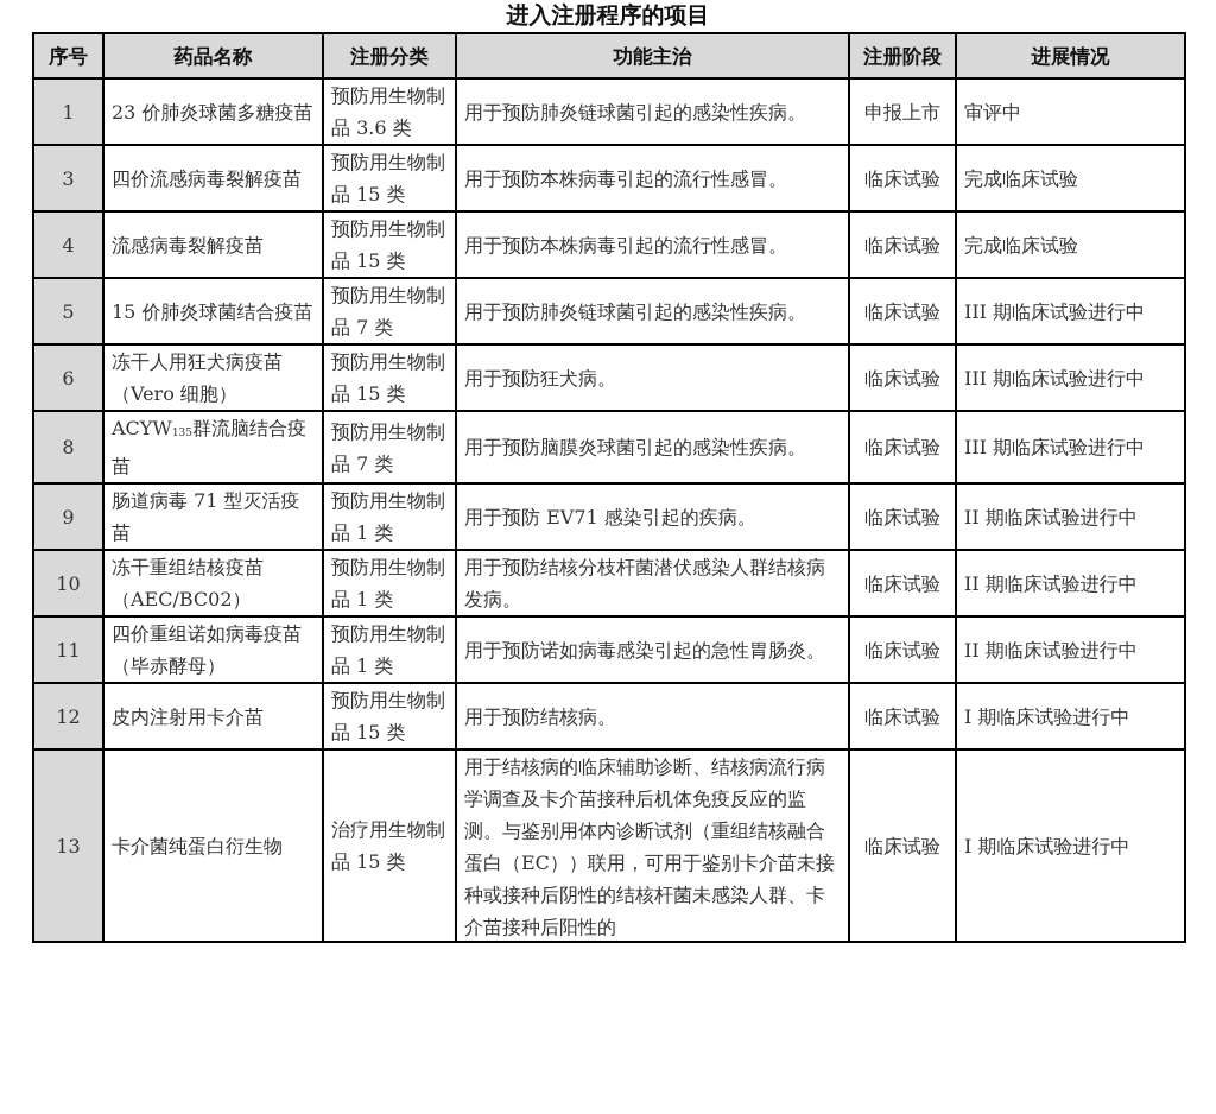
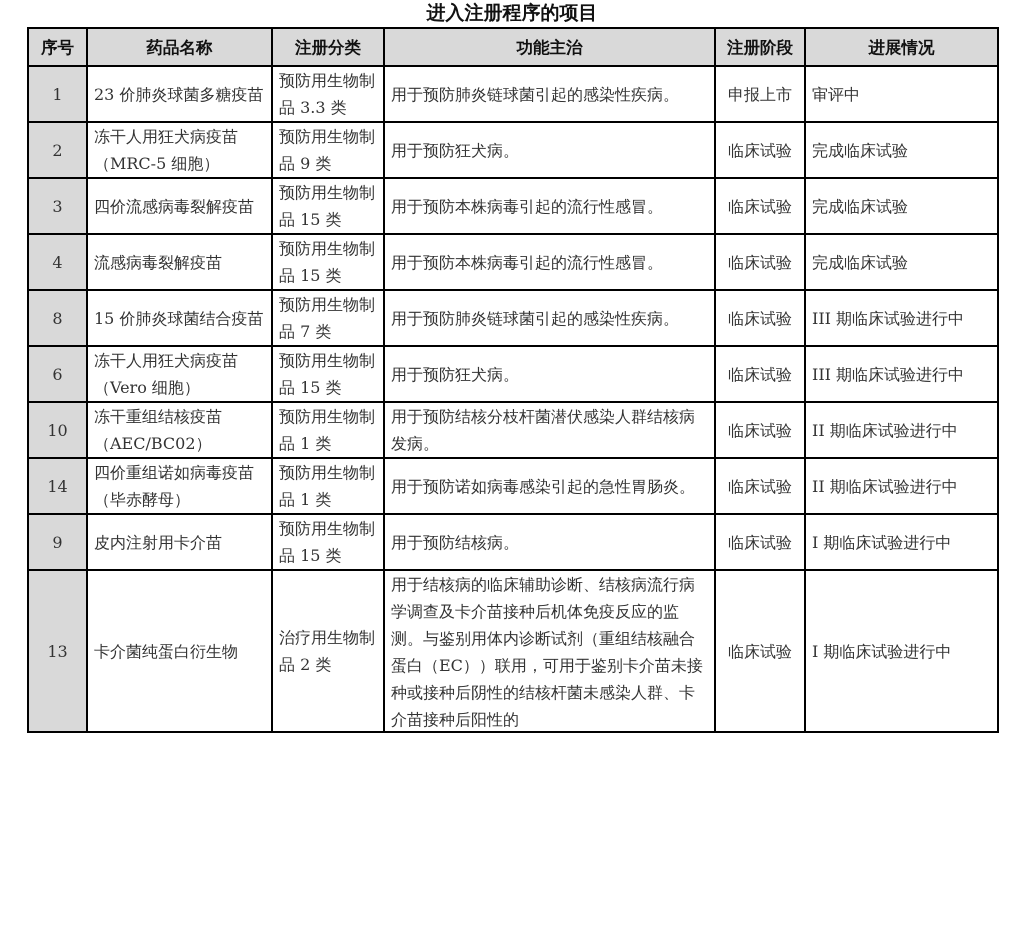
  进入注册程序的项目
  序号	药品名称	注册分类	功能主治	注册阶段	进展情况
- 1	23 价肺炎球菌多糖疫苗	预防用生物制品 3.6 类	用于预防肺炎链球菌引起的感染性疾病。	申报上市	审评中
+ 1	23 价肺炎球菌多糖疫苗	预防用生物制品 3.3 类	用于预防肺炎链球菌引起的感染性疾病。	申报上市	审评中
+ 2	冻干人用狂犬病疫苗（MRC-5 细胞）	预防用生物制品 9 类	用于预防狂犬病。	临床试验	完成临床试验
  3	四价流感病毒裂解疫苗	预防用生物制品 15 类	用于预防本株病毒引起的流行性感冒。	临床试验	完成临床试验
  4	流感病毒裂解疫苗	预防用生物制品 15 类	用于预防本株病毒引起的流行性感冒。	临床试验	完成临床试验
- 5	15 价肺炎球菌结合疫苗	预防用生物制品 7 类	用于预防肺炎链球菌引起的感染性疾病。	临床试验	III 期临床试验进行中
+ 8	15 价肺炎球菌结合疫苗	预防用生物制品 7 类	用于预防肺炎链球菌引起的感染性疾病。	临床试验	III 期临床试验进行中
  6	冻干人用狂犬病疫苗（Vero 细胞）	预防用生物制品 15 类	用于预防狂犬病。	临床试验	III 期临床试验进行中
- 8	ACYW135群流脑结合疫苗	预防用生物制品 7 类	用于预防脑膜炎球菌引起的感染性疾病。	临床试验	III 期临床试验进行中
- 9	肠道病毒 71 型灭活疫苗	预防用生物制品 1 类	用于预防 EV71 感染引起的疾病。	临床试验	II 期临床试验进行中
  10	冻干重组结核疫苗（AEC/BC02）	预防用生物制品 1 类	用于预防结核分枝杆菌潜伏感染人群结核病发病。	临床试验	II 期临床试验进行中
- 11	四价重组诺如病毒疫苗（毕赤酵母）	预防用生物制品 1 类	用于预防诺如病毒感染引起的急性胃肠炎。	临床试验	II 期临床试验进行中
+ 14	四价重组诺如病毒疫苗（毕赤酵母）	预防用生物制品 1 类	用于预防诺如病毒感染引起的急性胃肠炎。	临床试验	II 期临床试验进行中
- 12	皮内注射用卡介苗	预防用生物制品 15 类	用于预防结核病。	临床试验	I 期临床试验进行中
+ 9	皮内注射用卡介苗	预防用生物制品 15 类	用于预防结核病。	临床试验	I 期临床试验进行中
- 13	卡介菌纯蛋白衍生物	治疗用生物制品 15 类	用于结核病的临床辅助诊断、结核病流行病学调查及卡介苗接种后机体免疫反应的监测。与鉴别用体内诊断试剂（重组结核融合蛋白（EC））联用，可用于鉴别卡介苗未接种或接种后阴性的结核杆菌未感染人群、卡介苗接种后阳性的	临床试验	I 期临床试验进行中
+ 13	卡介菌纯蛋白衍生物	治疗用生物制品 2 类	用于结核病的临床辅助诊断、结核病流行病学调查及卡介苗接种后机体免疫反应的监测。与鉴别用体内诊断试剂（重组结核融合蛋白（EC））联用，可用于鉴别卡介苗未接种或接种后阴性的结核杆菌未感染人群、卡介苗接种后阳性的	临床试验	I 期临床试验进行中
